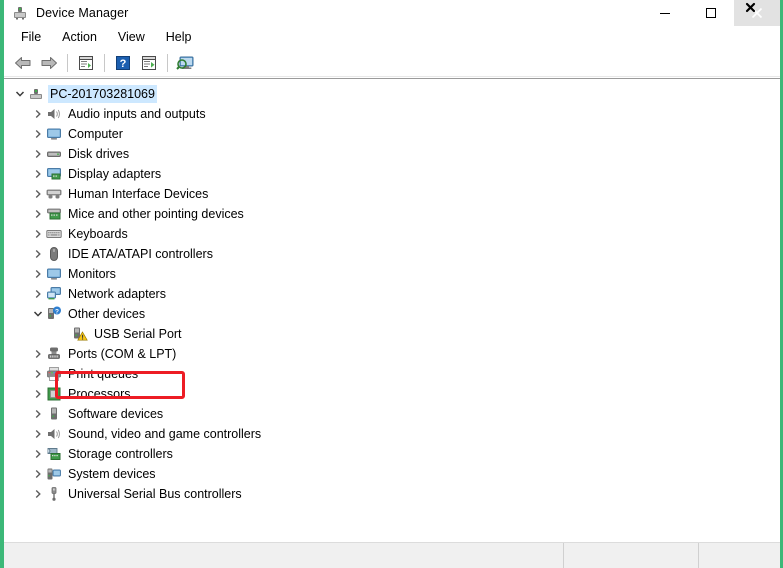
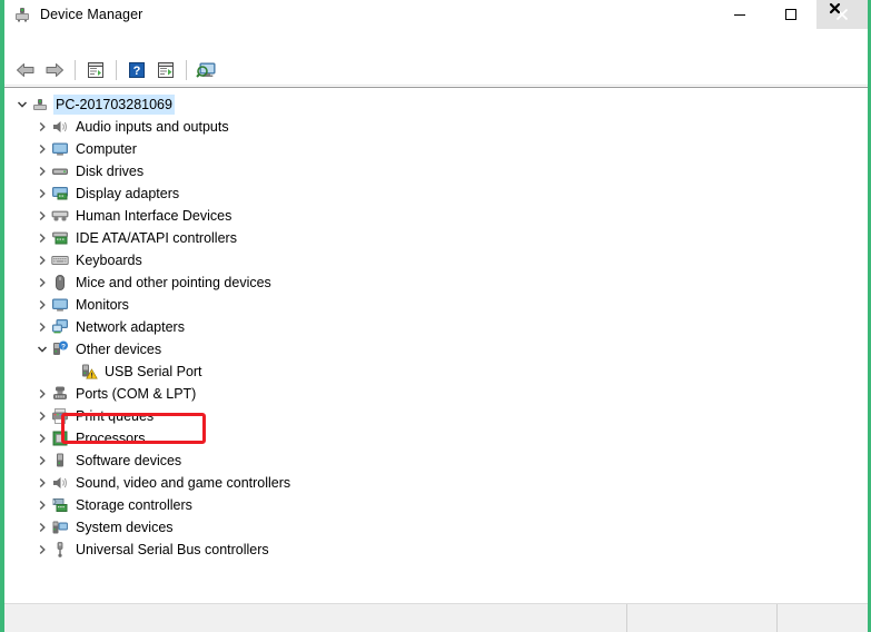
  Device Manager
- File
- Action
- View
- Help
  ?
  PC-201703281069
  Audio inputs and outputs
  Computer
  Disk drives
  Display adapters
  Human Interface Devices
- Mice and other pointing devices
+ IDE ATA/ATAPI controllers
  Keyboards
- IDE ATA/ATAPI controllers
+ Mice and other pointing devices
  Monitors
  Network adapters
  Other devices
  USB Serial Port
  Ports (COM & LPT)
  Print queues
  Processors
  Software devices
  Sound, video and game controllers
  Storage controllers
  System devices
  Universal Serial Bus controllers
